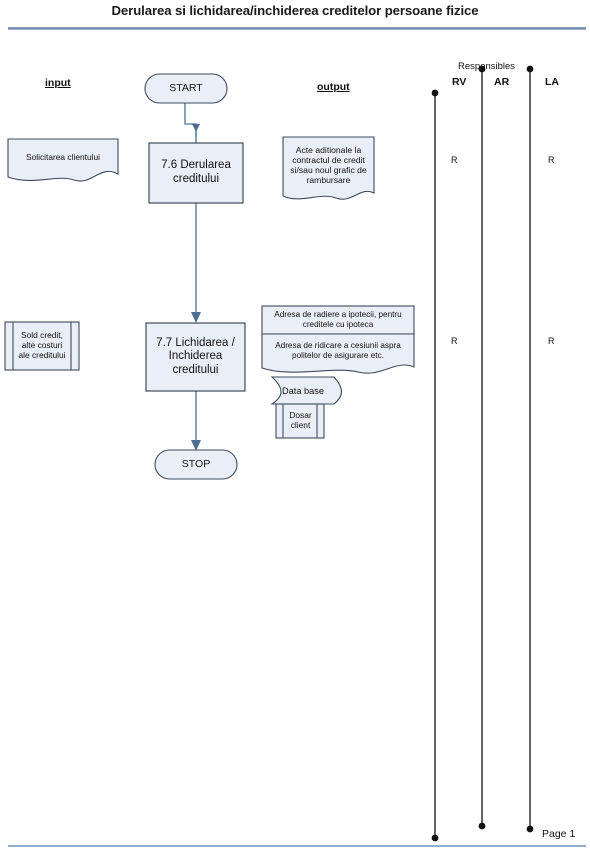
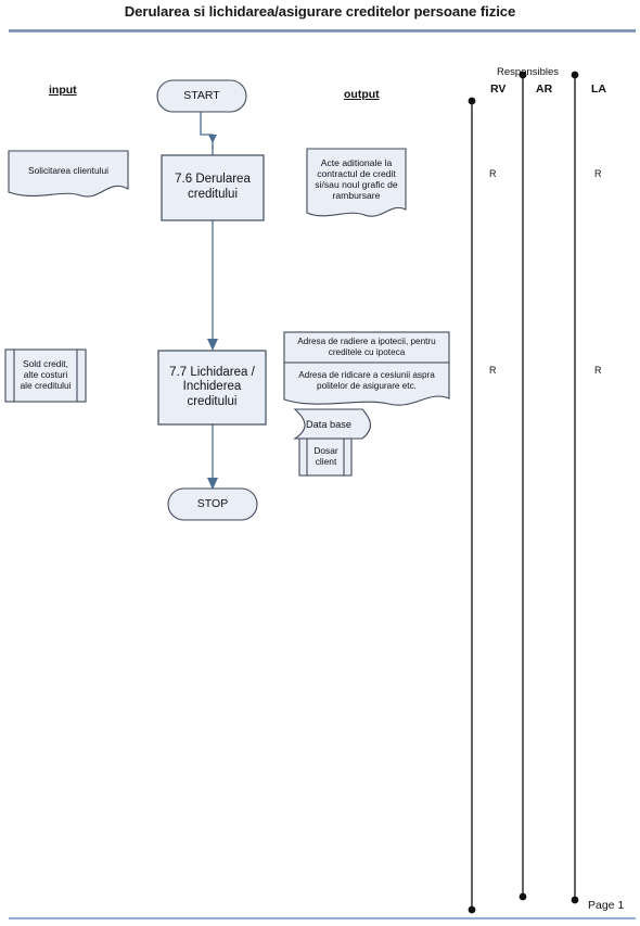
- Derularea si lichidarea/inchiderea creditelor persoane fizice
+ Derularea si lichidarea/asigurare creditelor persoane fizice
  input
  output
  Respnsibles
  RV
  AR
  LA
  START
  7.6 Derularea
  creditului
  7.7 Lichidarea /
  Inchiderea
  creditului
  STOP
  Solicitarea clientului
  Sold credit,
  alte costuri
  ale creditului
  Acte aditionale la
  contractul de credit
  si/sau noul grafic de
  rambursare
  Adresa de radiere a ipotecii, pentru
  creditele cu ipoteca
  Adresa de ridicare a cesiunii aspra
  politelor de asigurare etc.
  Data base
  Dosar
  client
  R
  R
  R
  R
  Page 1
